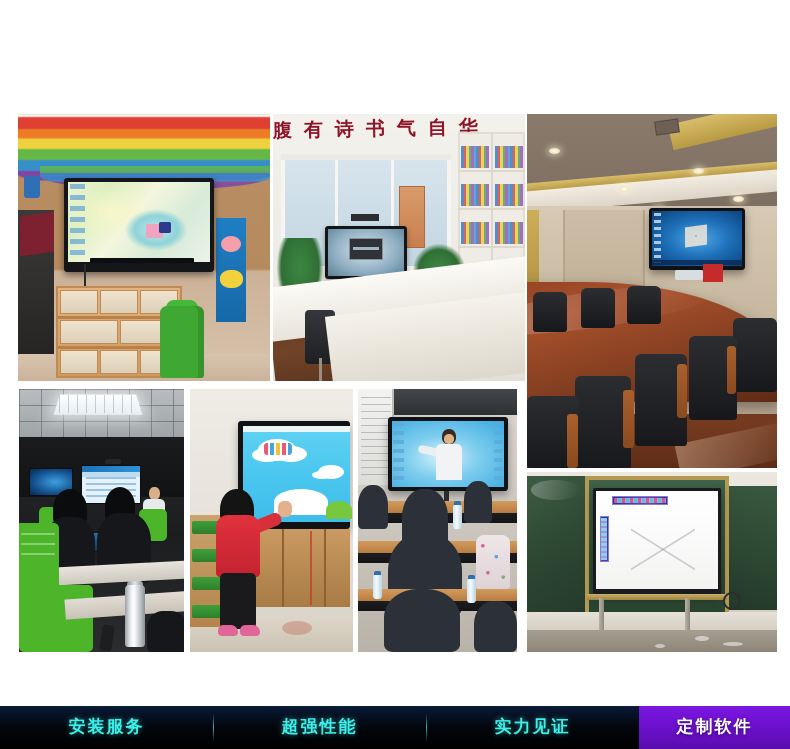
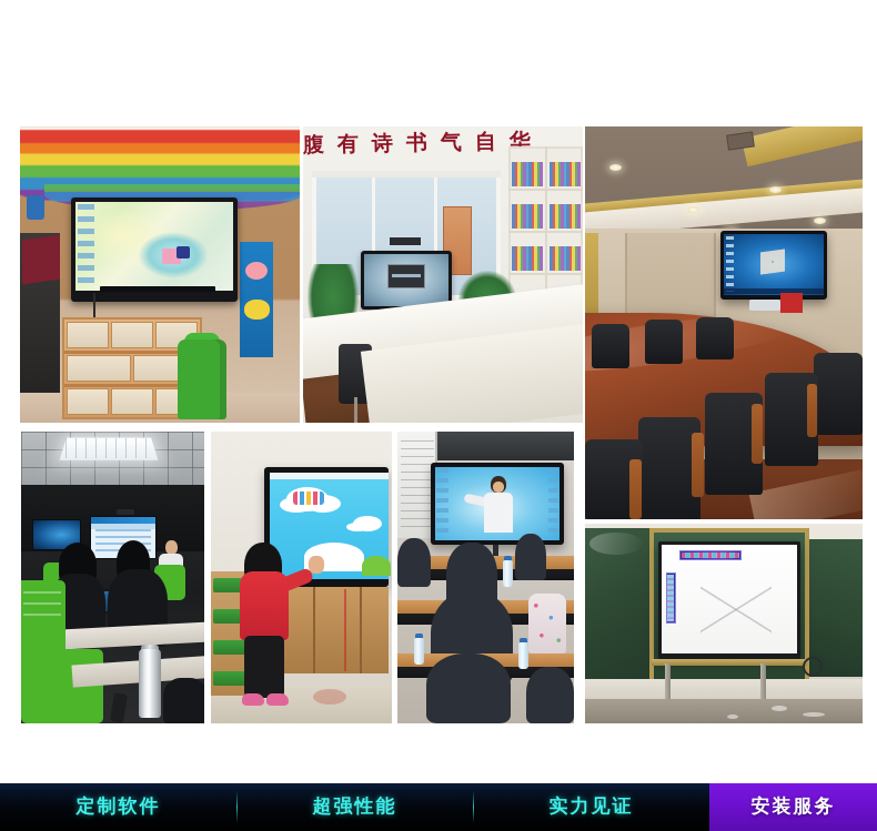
  腹有诗书气自华
- 安装服务
+ 定制软件
  超强性能
  实力见证
- 定制软件
+ 安装服务
